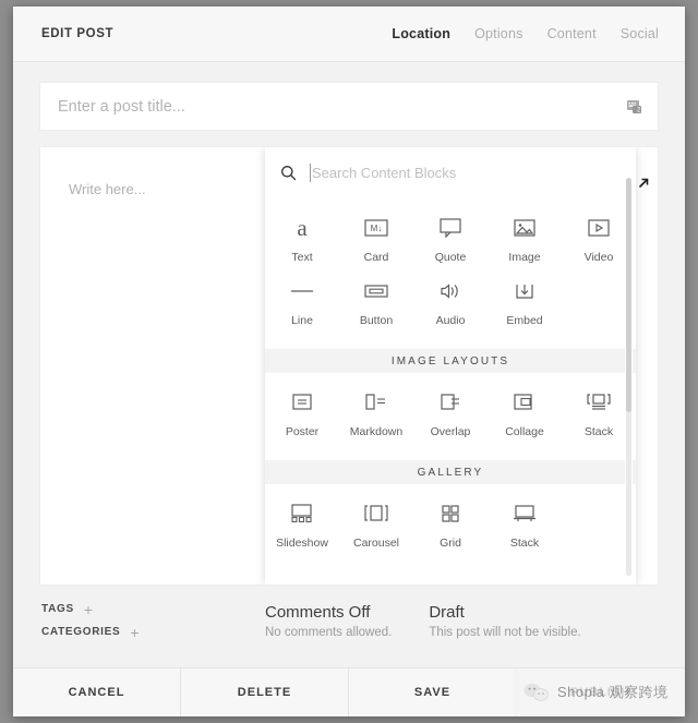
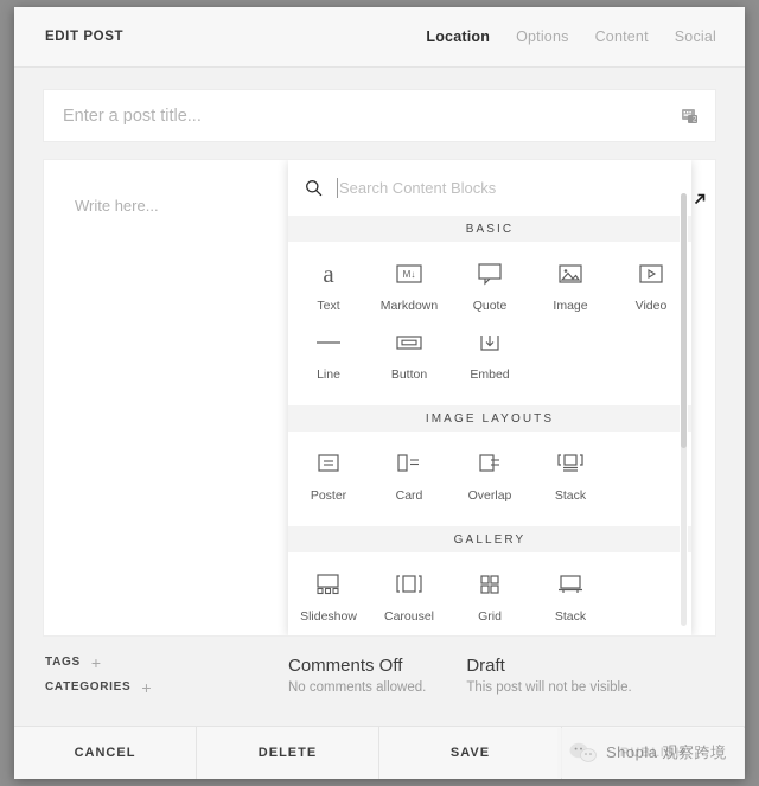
  EDIT POST
  Location
  Options
  Content
  Social
  Enter a post title...
  Write here...
  Search Content Blocks
+ BASIC
  a
  Text
  M↓
- Card
+ Markdown
  Quote
  Image
  Video
  Line
  Button
- Audio
  Embed
  IMAGE LAYOUTS
  Poster
- Markdown
+ Card
  Overlap
- Collage
  Stack
  GALLERY
  Slideshow
  Carousel
  Grid
  Stack
  TAGS
  +
  CATEGORIES
  +
  Comments Off
  No comments allowed.
  Draft
  This post will not be visible.
  CANCEL
  DELETE
  SAVE
  PUBLISH
  Shopla 观察跨境
